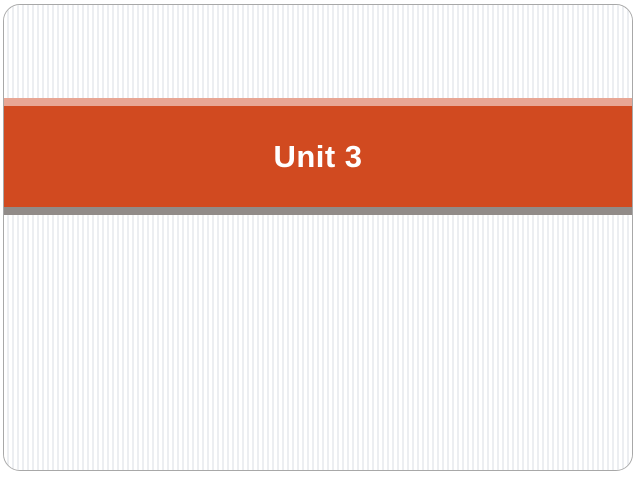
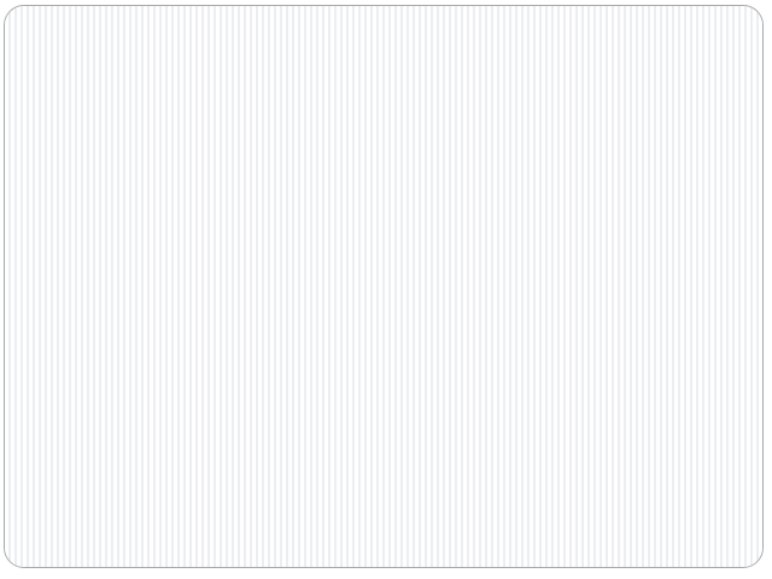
- Unit 3
